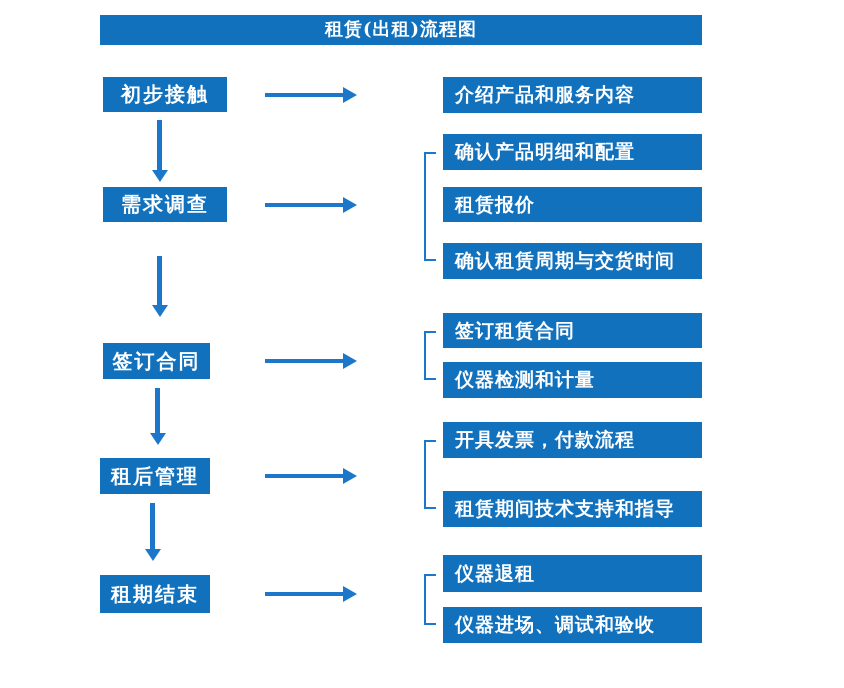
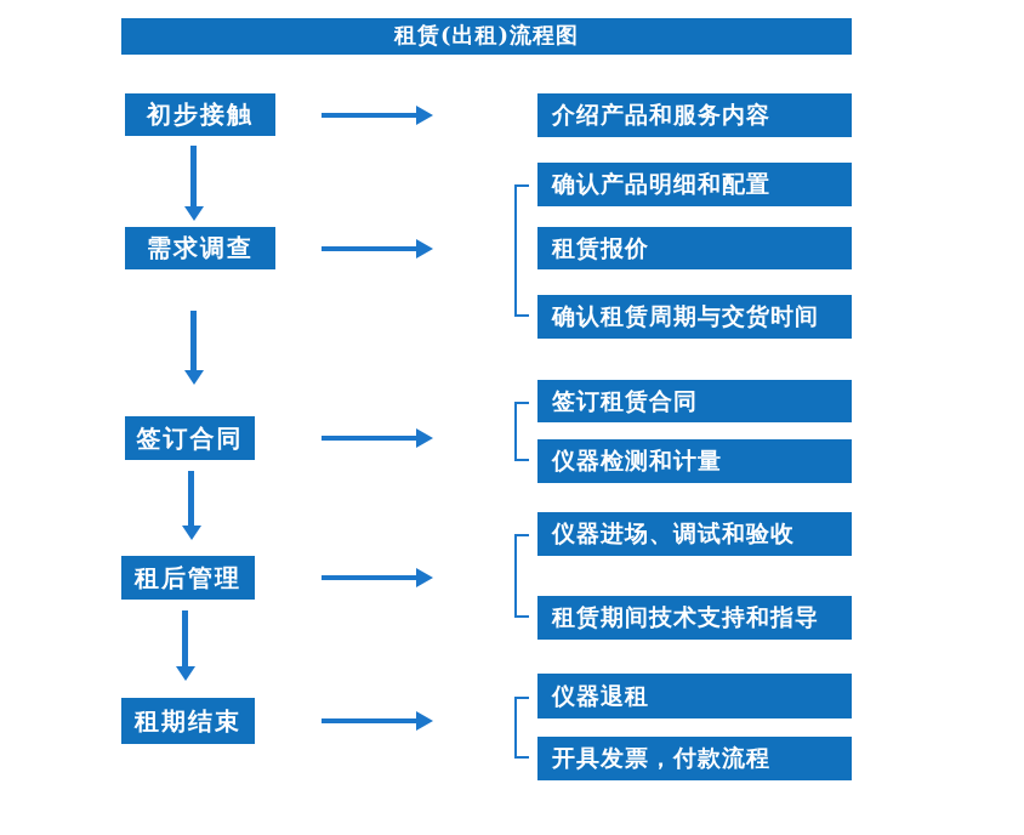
  租赁(出租)流程图
  初步接触
  介绍产品和服务内容
  需求调查
  确认产品明细和配置
  租赁报价
  确认租赁周期与交货时间
  签订合同
  签订租赁合同
  仪器检测和计量
  租后管理
- 开具发票，付款流程
+ 仪器进场、调试和验收
  租赁期间技术支持和指导
  租期结束
  仪器退租
- 仪器进场、调试和验收
+ 开具发票，付款流程
